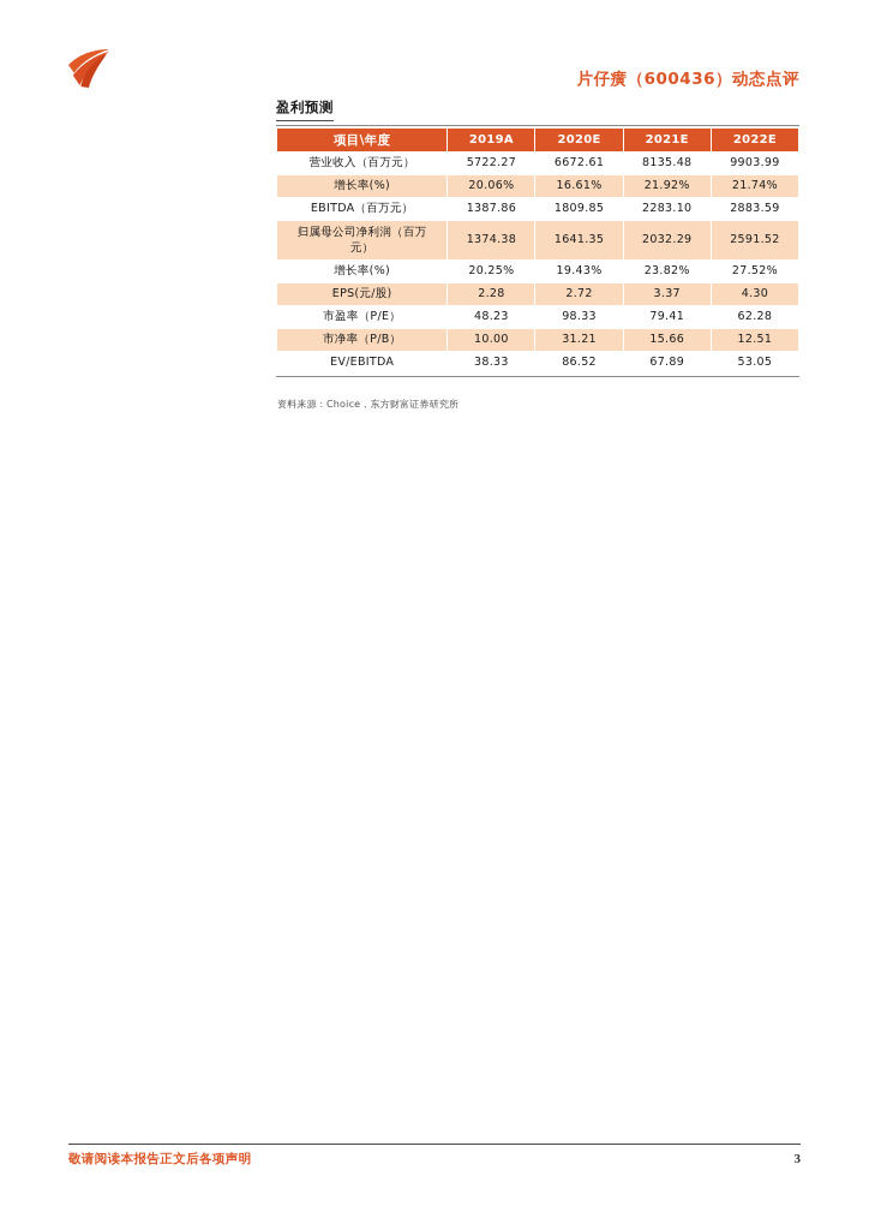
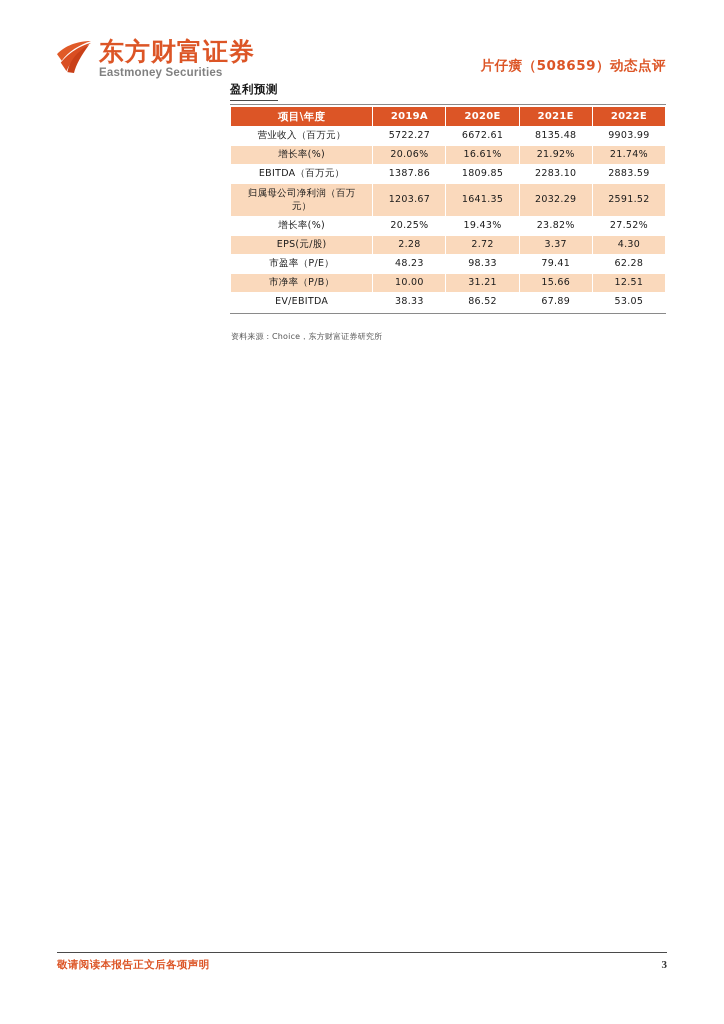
+ 东方财富证券
+ Eastmoney Securities
- 片仔癀（600436）动态点评
+ 片仔癀（508659）动态点评
  盈利预测
  项目\年度	2019A	2020E	2021E	2022E
  营业收入（百万元）	5722.27	6672.61	8135.48	9903.99
  增长率(%)	20.06%	16.61%	21.92%	21.74%
  EBITDA（百万元）	1387.86	1809.85	2283.10	2883.59
- 归属母公司净利润（百万元）	1374.38	1641.35	2032.29	2591.52
+ 归属母公司净利润（百万元）	1203.67	1641.35	2032.29	2591.52
  增长率(%)	20.25%	19.43%	23.82%	27.52%
  EPS(元/股)	2.28	2.72	3.37	4.30
  市盈率（P/E）	48.23	98.33	79.41	62.28
  市净率（P/B）	10.00	31.21	15.66	12.51
  EV/EBITDA	38.33	86.52	67.89	53.05
  资料来源：Choice，东方财富证券研究所
  敬请阅读本报告正文后各项声明
  3
